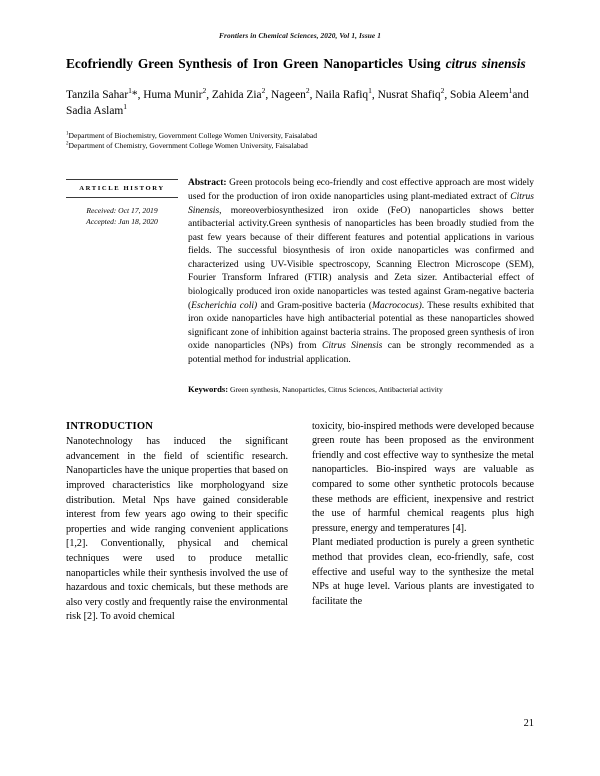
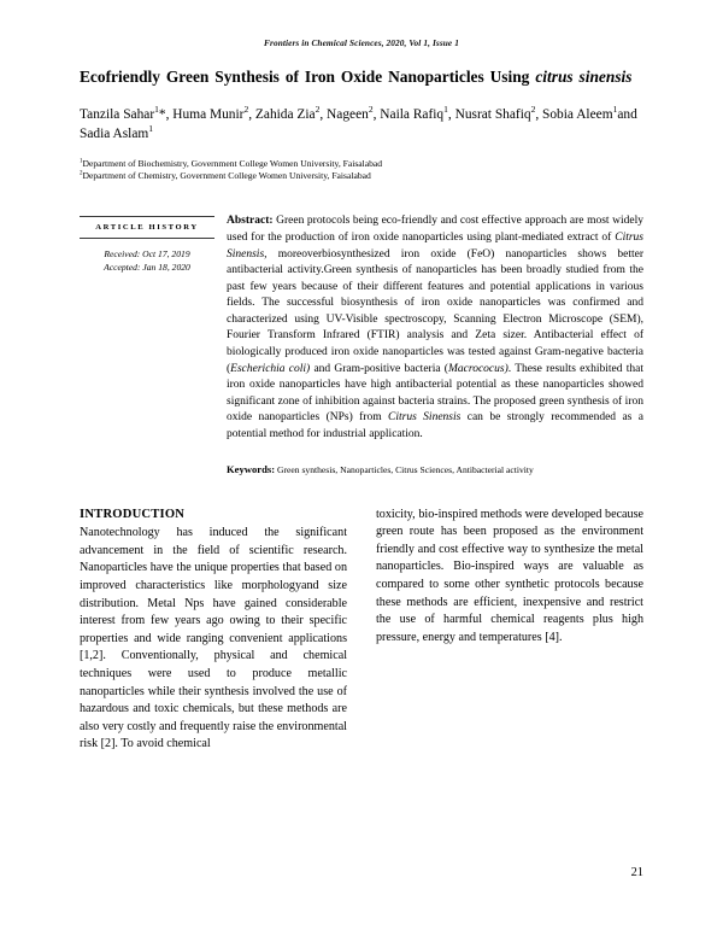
  Frontiers in Chemical Sciences, 2020, Vol 1, Issue 1
- Ecofriendly Green Synthesis of Iron Green Nanoparticles Using citrus sinensis
+ Ecofriendly Green Synthesis of Iron Oxide Nanoparticles Using citrus sinensis
  Tanzila Sahar1*, Huma Munir2, Zahida Zia2, Nageen2, Naila Rafiq1, Nusrat Shafiq2, Sobia Aleem1and Sadia Aslam1
  Department of Biochemistry, Government College Women University, Faisalabad
  Department of Chemistry, Government College Women University, Faisalabad
  Received: Oct 17, 2019
  Accepted: Jan 18, 2020
  Abstract: Green protocols being eco-friendly and cost effective approach are most widely used for the production of iron oxide nanoparticles using plant-mediated extract of Citrus Sinensis, moreoverbiosynthesized iron oxide (FeO) nanoparticles shows better antibacterial activity.Green synthesis of nanoparticles has been broadly studied from the past few years because of their different features and potential applications in various fields. The successful biosynthesis of iron oxide nanoparticles was confirmed and characterized using UV-Visible spectroscopy, Scanning Electron Microscope (SEM), Fourier Transform Infrared (FTIR) analysis and Zeta sizer. Antibacterial effect of biologically produced iron oxide nanoparticles was tested against Gram-negative bacteria (Escherichia coli) and Gram-positive bacteria (Macrococus). These results exhibited that iron oxide nanoparticles have high antibacterial potential as these nanoparticles showed significant zone of inhibition against bacteria strains. The proposed green synthesis of iron oxide nanoparticles (NPs) from Citrus Sinensis can be strongly recommended as a potential method for industrial application.
  Keywords: Green synthesis, Nanoparticles, Citrus Sciences, Antibacterial activity
  INTRODUCTION
  Nanotechnology has induced the significant advancement in the field of scientific research. Nanoparticles have the unique properties that based on improved characteristics like morphologyand size distribution. Metal Nps have gained considerable interest from few years ago owing to their specific properties and wide ranging convenient applications [1,2]. Conventionally, physical and chemical techniques were used to produce metallic nanoparticles while their synthesis involved the use of hazardous and toxic chemicals, but these methods are also very costly and frequently raise the environmental risk [2]. To avoid chemical
  toxicity, bio-inspired methods were developed because green route has been proposed as the environment friendly and cost effective way to synthesize the metal nanoparticles. Bio-inspired ways are valuable as compared to some other synthetic protocols because these methods are efficient, inexpensive and restrict the use of harmful chemical reagents plus high pressure, energy and temperatures [4].
- Plant mediated production is purely a green synthetic method that provides clean, eco-friendly, safe, cost effective and useful way to the synthesize the metal NPs at huge level. Various plants are investigated to facilitate the
  21
